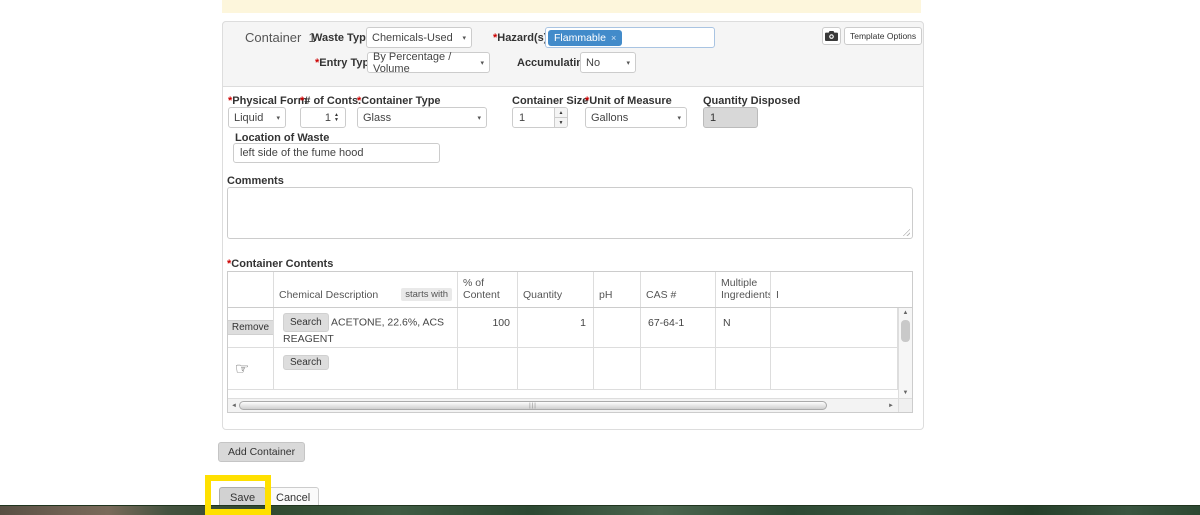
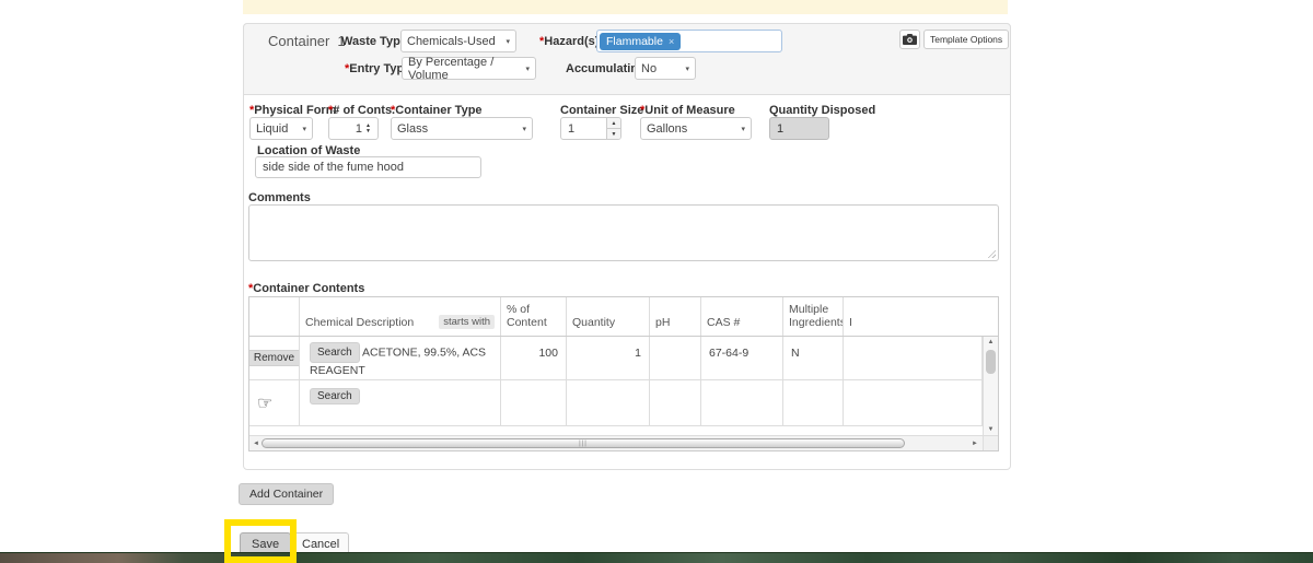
  Container 1
  Waste Typ
  Chemicals-Used
  *Hazard(s
  Flammable
  ×
  Template Options
  *Entry Typ
  By Percentage / Volume
  Accumulati
  No
  *Physical Form
  *# of Conts.
  *Container Type
  Container Size
  *Unit of Measure
  Quantity Disposed
  Liquid
  1
  Glass
  1
  Gallons
  1
  Location of Waste
- left side of the fume hood
+ side side of the fume hood
  Comments
  *Container Contents
  Chemical Description
  starts with
  % of Content
  Quantity
  pH
  CAS #
  Multiple Ingredients
  I
  Remove
- Search ACETONE, 22.6%, ACS REAGENT
+ Search ACETONE, 99.5%, ACS REAGENT
  100
  1
- 67-64-1
+ 67-64-9
  N
  ☞
  Search
  Add Container
  Save
  Cancel
